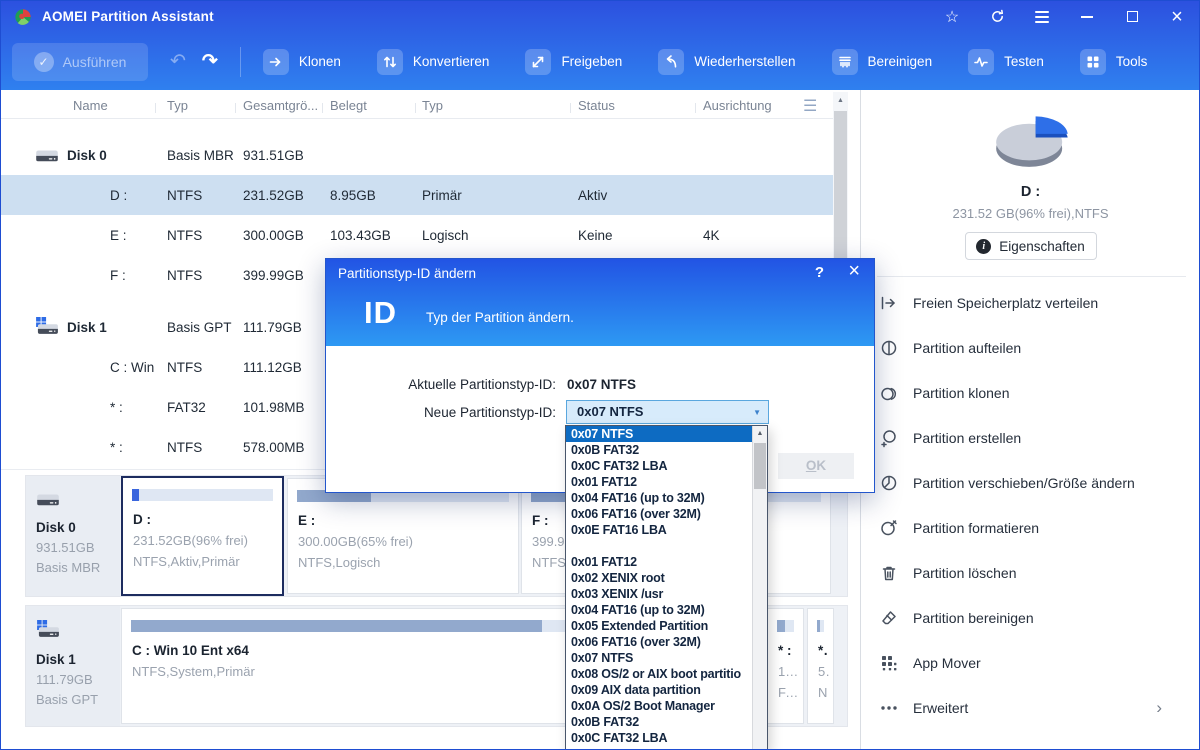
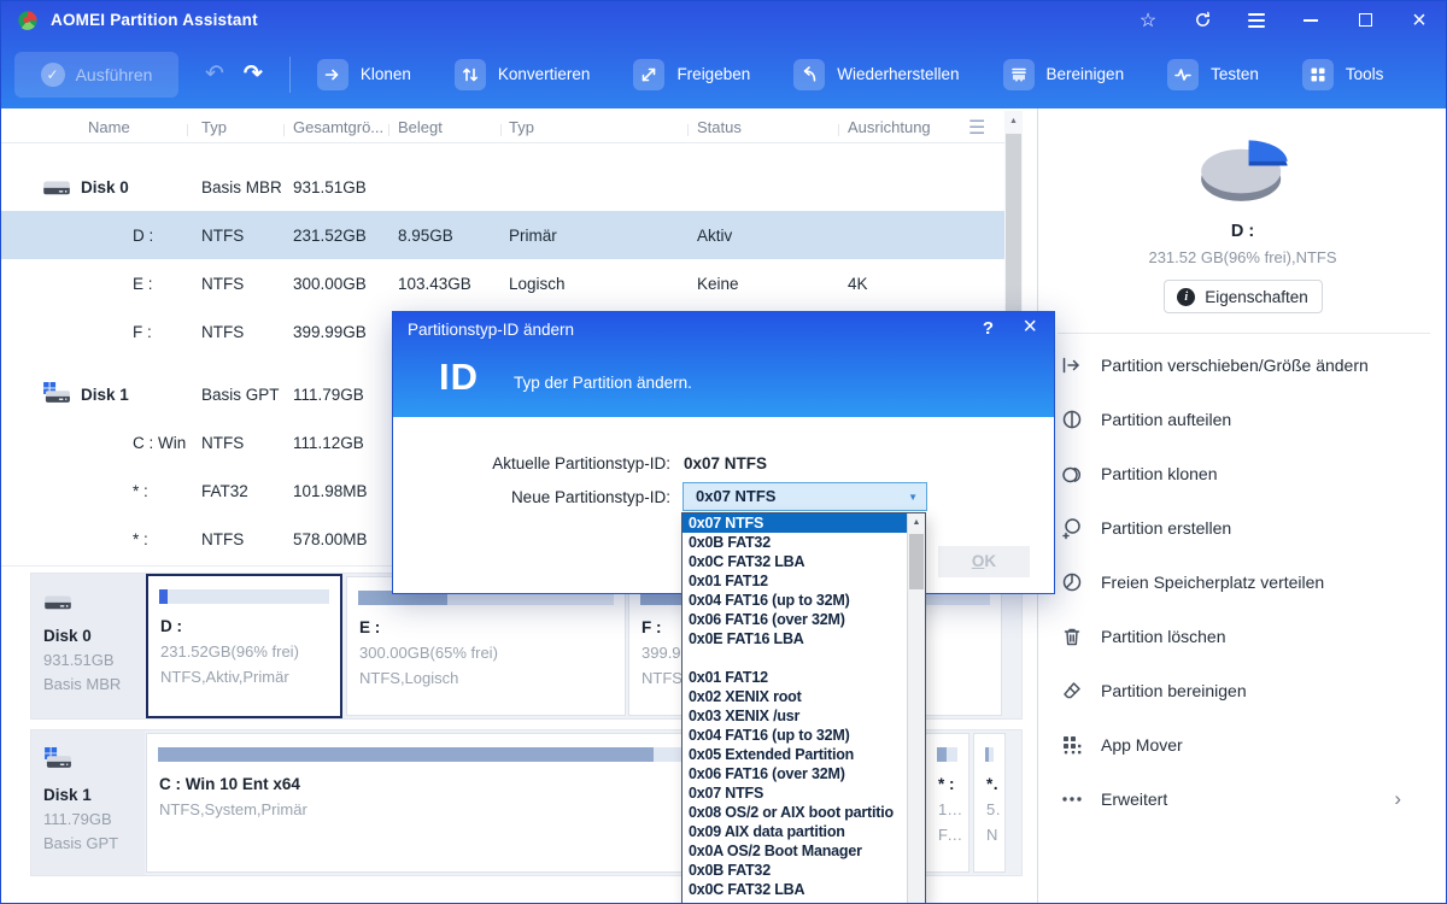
  AOMEI Partition Assistant
  Ausführen
  Klonen
  Konvertieren
  Freigeben
  Wiederherstellen
  Bereinigen
  Testen
  Tools
  Name
  Typ
  Gesamtgrö...
  Belegt
  Typ
  Status
  Ausrichtung
  Disk 0
  Basis MBR
  931.51GB
  D :
  NTFS
  231.52GB
  8.95GB
  Primär
  Aktiv
  E :
  NTFS
  300.00GB
  103.43GB
  Logisch
  Keine
  4K
  F :
  NTFS
  399.99GB
  Disk 1
  Basis GPT
  111.79GB
  NTFS
  111.12GB
  * :
  FAT32
  101.98MB
  * :
  NTFS
  578.00MB
  Disk 0
  931.51GB
  Basis MBR
  D :
  231.52GB(96% frei)
  NTFS,Aktiv,Primär
  E :
  300.00GB(65% frei)
  NTFS,Logisch
  F :
  NTFS
  Disk 1
  111.79GB
  Basis GPT
  C : Win 10 Ent x64
  NTFS,System,Primär
  * :
  *..
  D :
  231.52 GB(96% frei),NTFS
  Eigenschaften
- Freien Speicherplatz verteilen
+ Partition verschieben/Größe ändern
  Partition aufteilen
  Partition klonen
  Partition erstellen
- Partition verschieben/Größe ändern
+ Freien Speicherplatz verteilen
- Partition formatieren
  Partition löschen
  Partition bereinigen
  App Mover
  Erweitert
  ›
  Partitionstyp-ID ändern
  ?
  ×
  ID
  Typ der Partition ändern.
  Aktuelle Partitionstyp-ID:
  0x07 NTFS
  Neue Partitionstyp-ID:
  0x07 NTFS
  OK
  0x07 NTFS
  0x0B FAT32
  0x0C FAT32 LBA
  0x01 FAT12
  0x04 FAT16 (up to 32M)
  0x06 FAT16 (over 32M)
  0x0E FAT16 LBA
  0x01 FAT12
  0x02 XENIX root
  0x03 XENIX /usr
  0x04 FAT16 (up to 32M)
  0x05 Extended Partition
  0x06 FAT16 (over 32M)
  0x07 NTFS
  0x08 OS/2 or AIX boot partitio
  0x09 AIX data partition
  0x0A OS/2 Boot Manager
  0x0B FAT32
  0x0C FAT32 LBA
